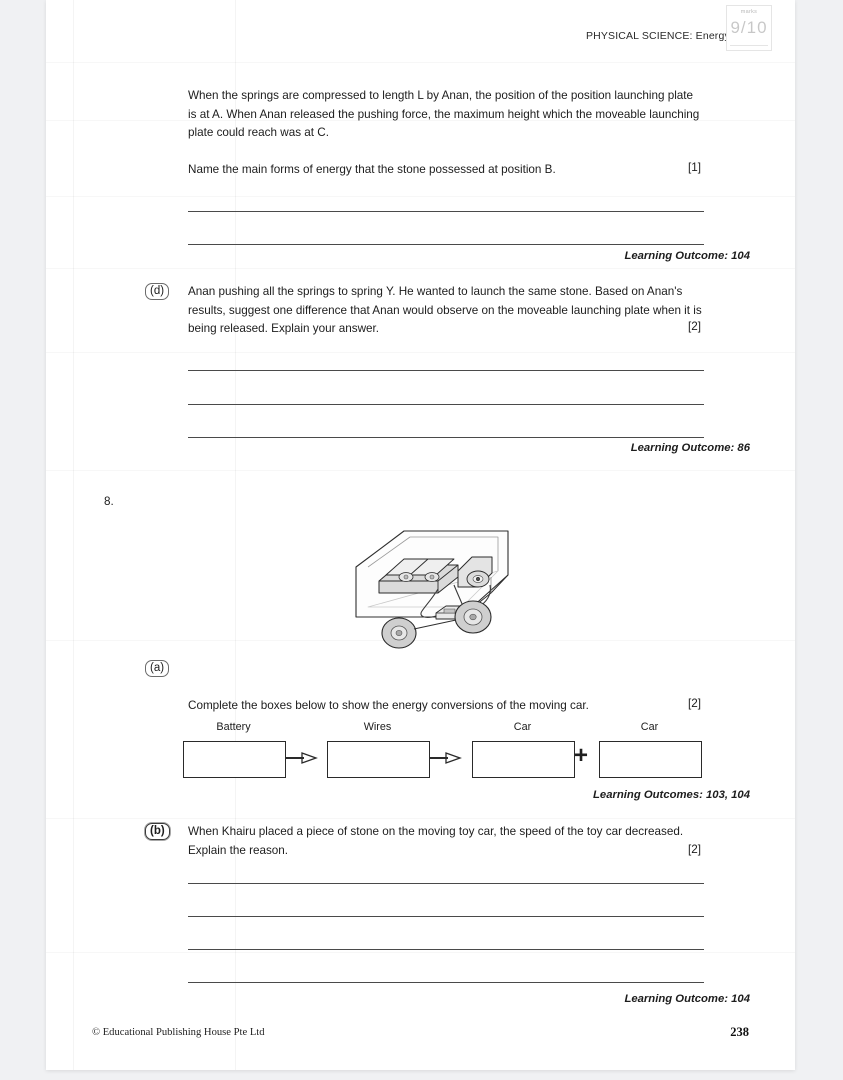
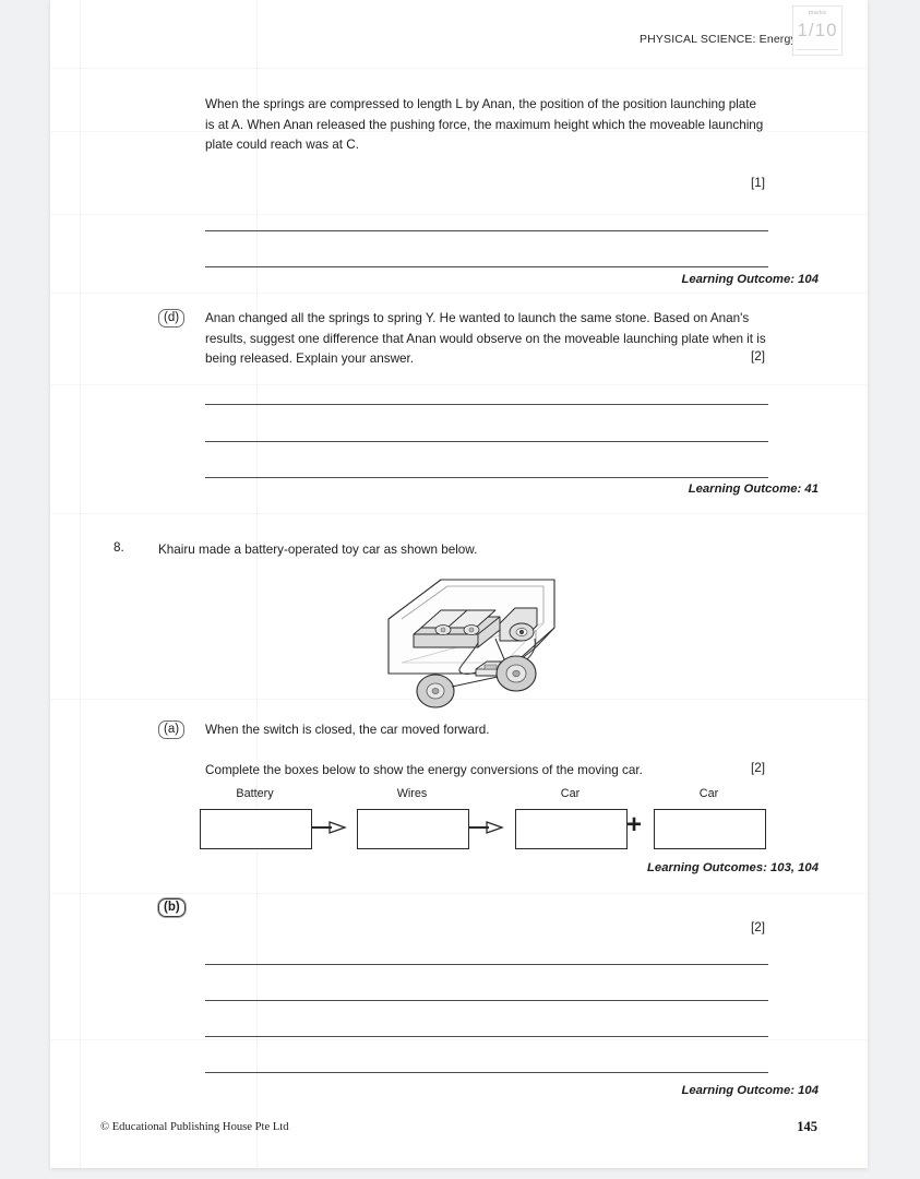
  PHYSICAL SCIENCE: Energ
- 9/10
+ 1/10
  When the springs are compressed to length L by Anan, the position of the position launching plate is at A. When Anan released the pushing force, the maximum height which the moveable launching plate could reach was at C.
- Name the main forms of energy that the stone possessed at position B.
  [1]
  Learning Outcome: 104
  (d)
- Anan pushing all the springs to spring Y. He wanted to launch the same stone. Based on Anan's results, suggest one difference that Anan would observe on the moveable launching plate when it is being released. Explain your answer.
+ Anan changed all the springs to spring Y. He wanted to launch the same stone. Based on Anan's results, suggest one difference that Anan would observe on the moveable launching plate when it is being released. Explain your answer.
  [2]
- Learning Outcome: 86
+ Learning Outcome: 41
  8.
+ Khairu made a battery-operated toy car as shown below.
  (a)
+ When the switch is closed, the car moved forward.
  Complete the boxes below to show the energy conversions of the moving car.
  [2]
  Battery
  Wires
  Car
  Car
  +
  Learning Outcomes: 103, 104
  (b)
- When Khairu placed a piece of stone on the moving toy car, the speed of the toy car decreased. Explain the reason.
  [2]
  Learning Outcome: 104
  © Educational Publishing House Pte Ltd
- 238
+ 145
